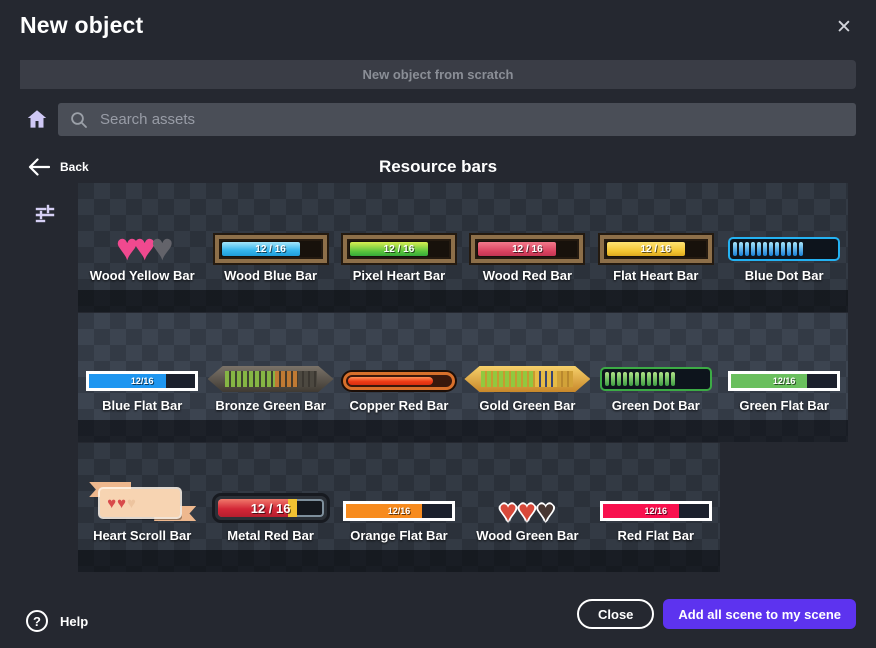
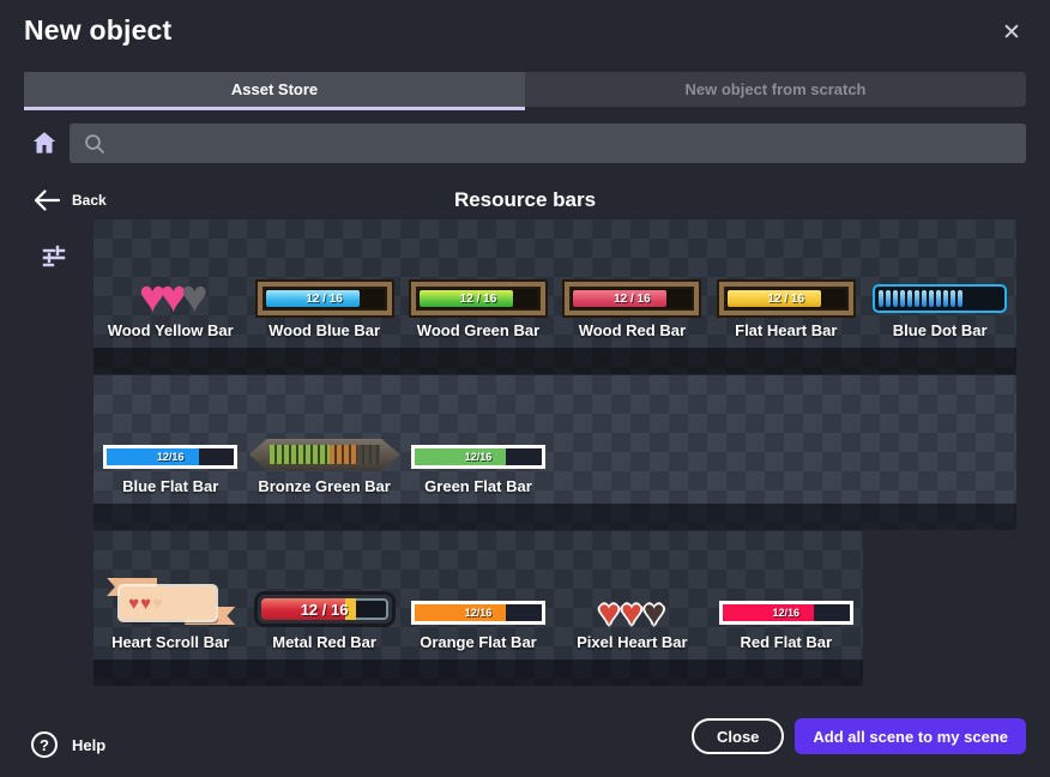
  New object
  ✕
+ Asset Store
  New object from scratch
- Search assets
  Back
  Resource bars
  ♥♥♥
  Wood Yellow Bar
  12 / 16
  Wood Blue Bar
  12 / 16
- Pixel Heart Bar
+ Wood Green Bar
  12 / 16
  Wood Red Bar
  12 / 16
  Flat Heart Bar
  Blue Dot Bar
  12/16
  Blue Flat Bar
  Bronze Green Bar
- Copper Red Bar
- Gold Green Bar
- Green Dot Bar
  12/16
  Green Flat Bar
  ♥
  ♥
  Heart Scroll Bar
  12 / 16
  Metal Red Bar
  12/16
  Orange Flat Bar
  ♥♥♥
- Wood Green Bar
+ Pixel Heart Bar
  12/16
  Red Flat Bar
  ?
  Help
  Close
  Add all scene to my scene
